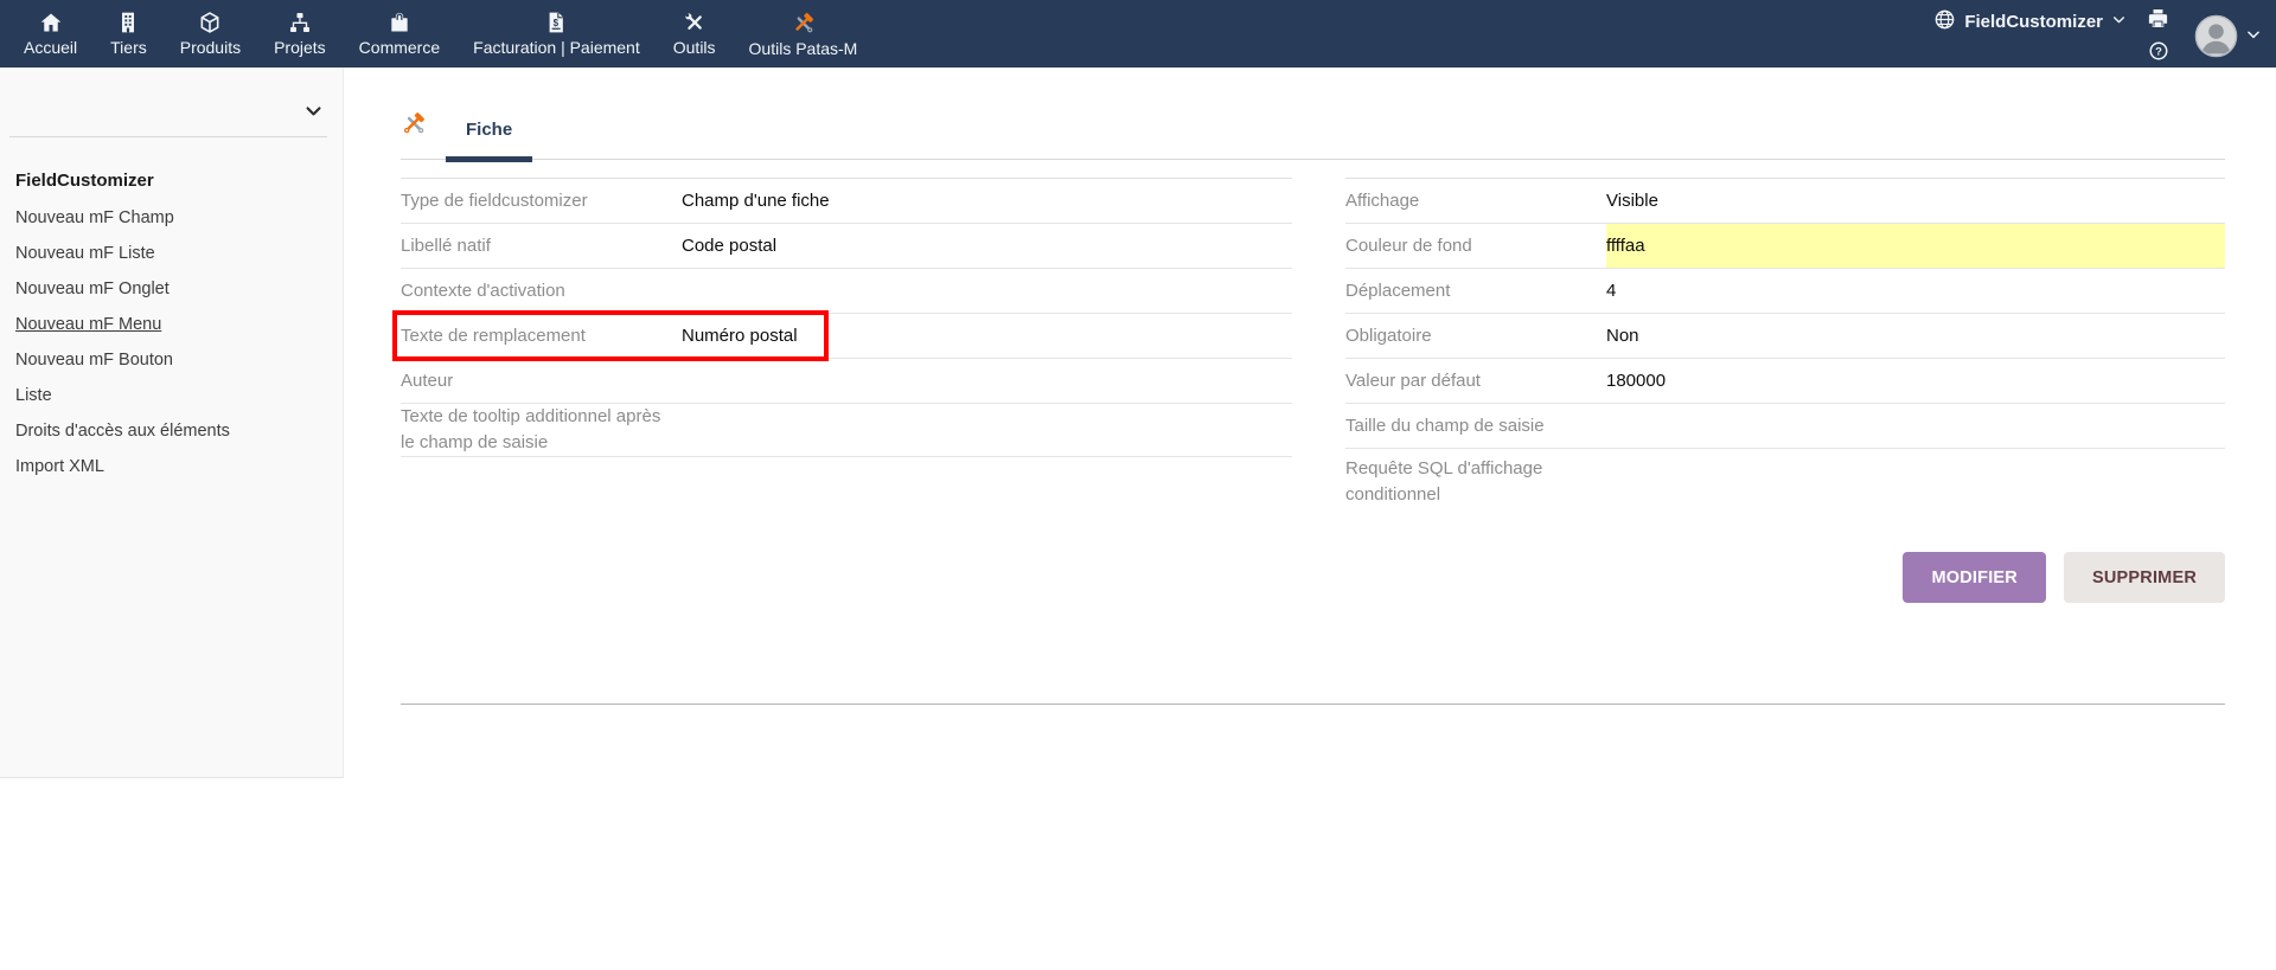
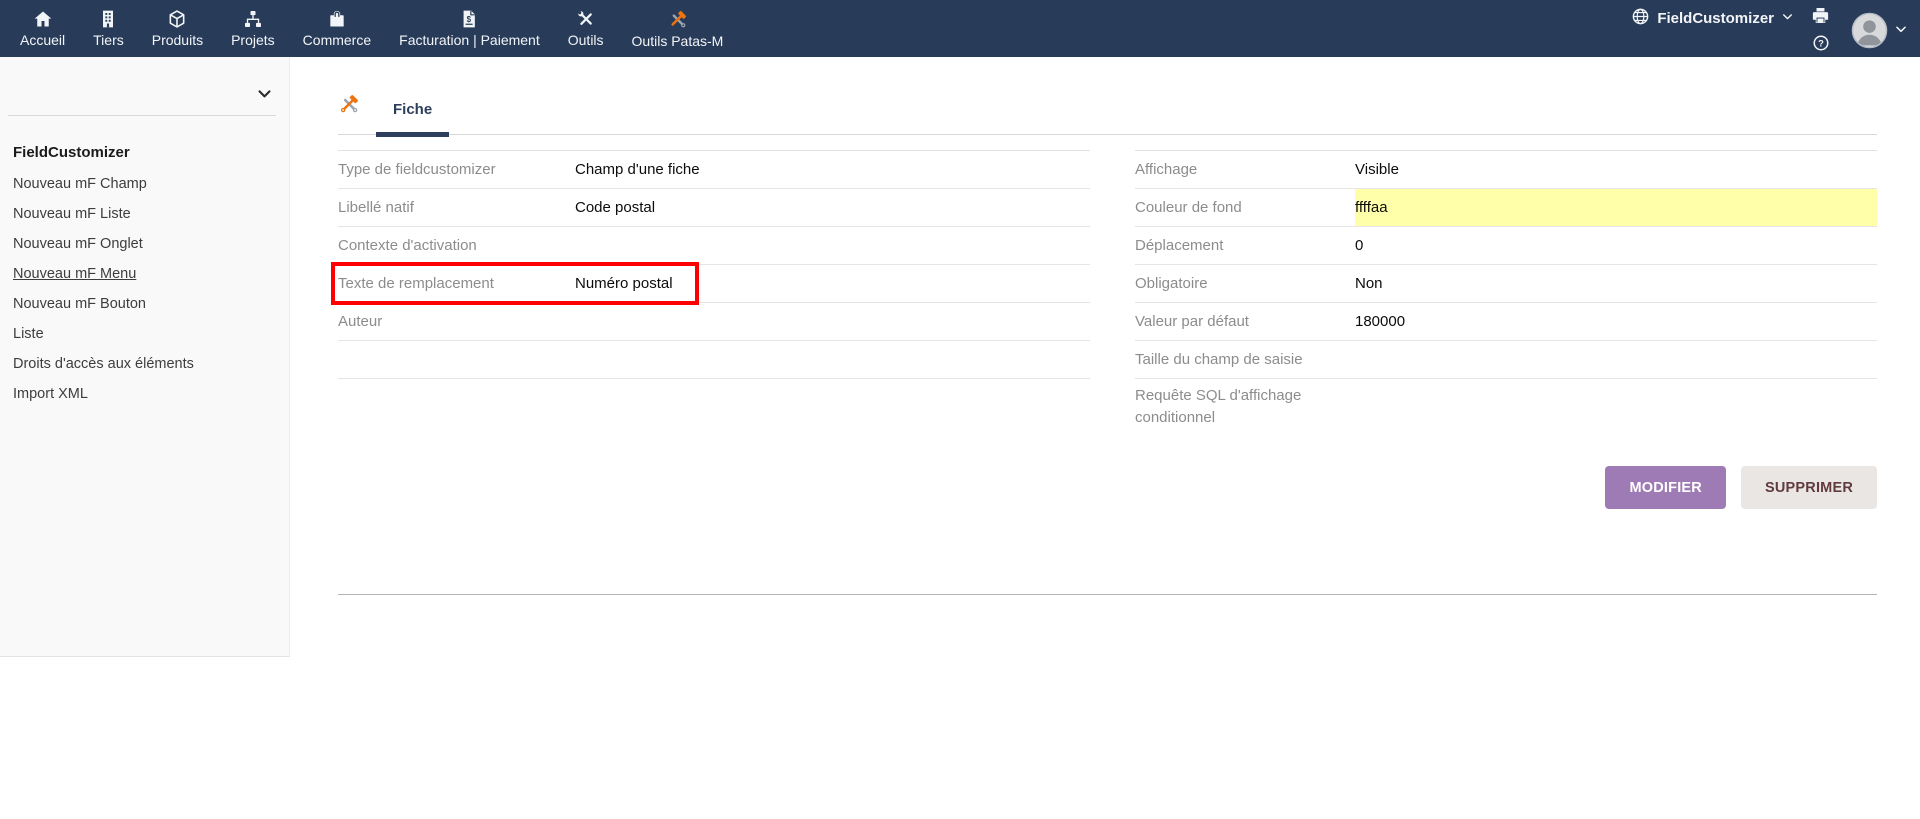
  Accueil
  Tiers
  Produits
  Projets
  Commerce
  $
  Facturation | Paiement
  Outils
  Outils Patas-M
  FieldCustomizer
  ?
  FieldCustomizer
  Nouveau mF Champ
  Nouveau mF Liste
  Nouveau mF Onglet
  Nouveau mF Menu
  Nouveau mF Bouton
  Liste
  Droits d'accès aux éléments
  Import XML
  Fiche
  Type de fieldcustomizer
  Champ d'une fiche
  Libellé natif
  Code postal
  Contexte d'activation
  Texte de remplacement
  Numéro postal
  Auteur
- Texte de tooltip additionnel après le champ de saisie
  Affichage
  Visible
  Couleur de fond
  ffffaa
  Déplacement
- 4
+ 0
  Obligatoire
  Non
  Valeur par défaut
  180000
  Taille du champ de saisie
  Requête SQL d'affichage conditionnel
  MODIFIER
  SUPPRIMER
